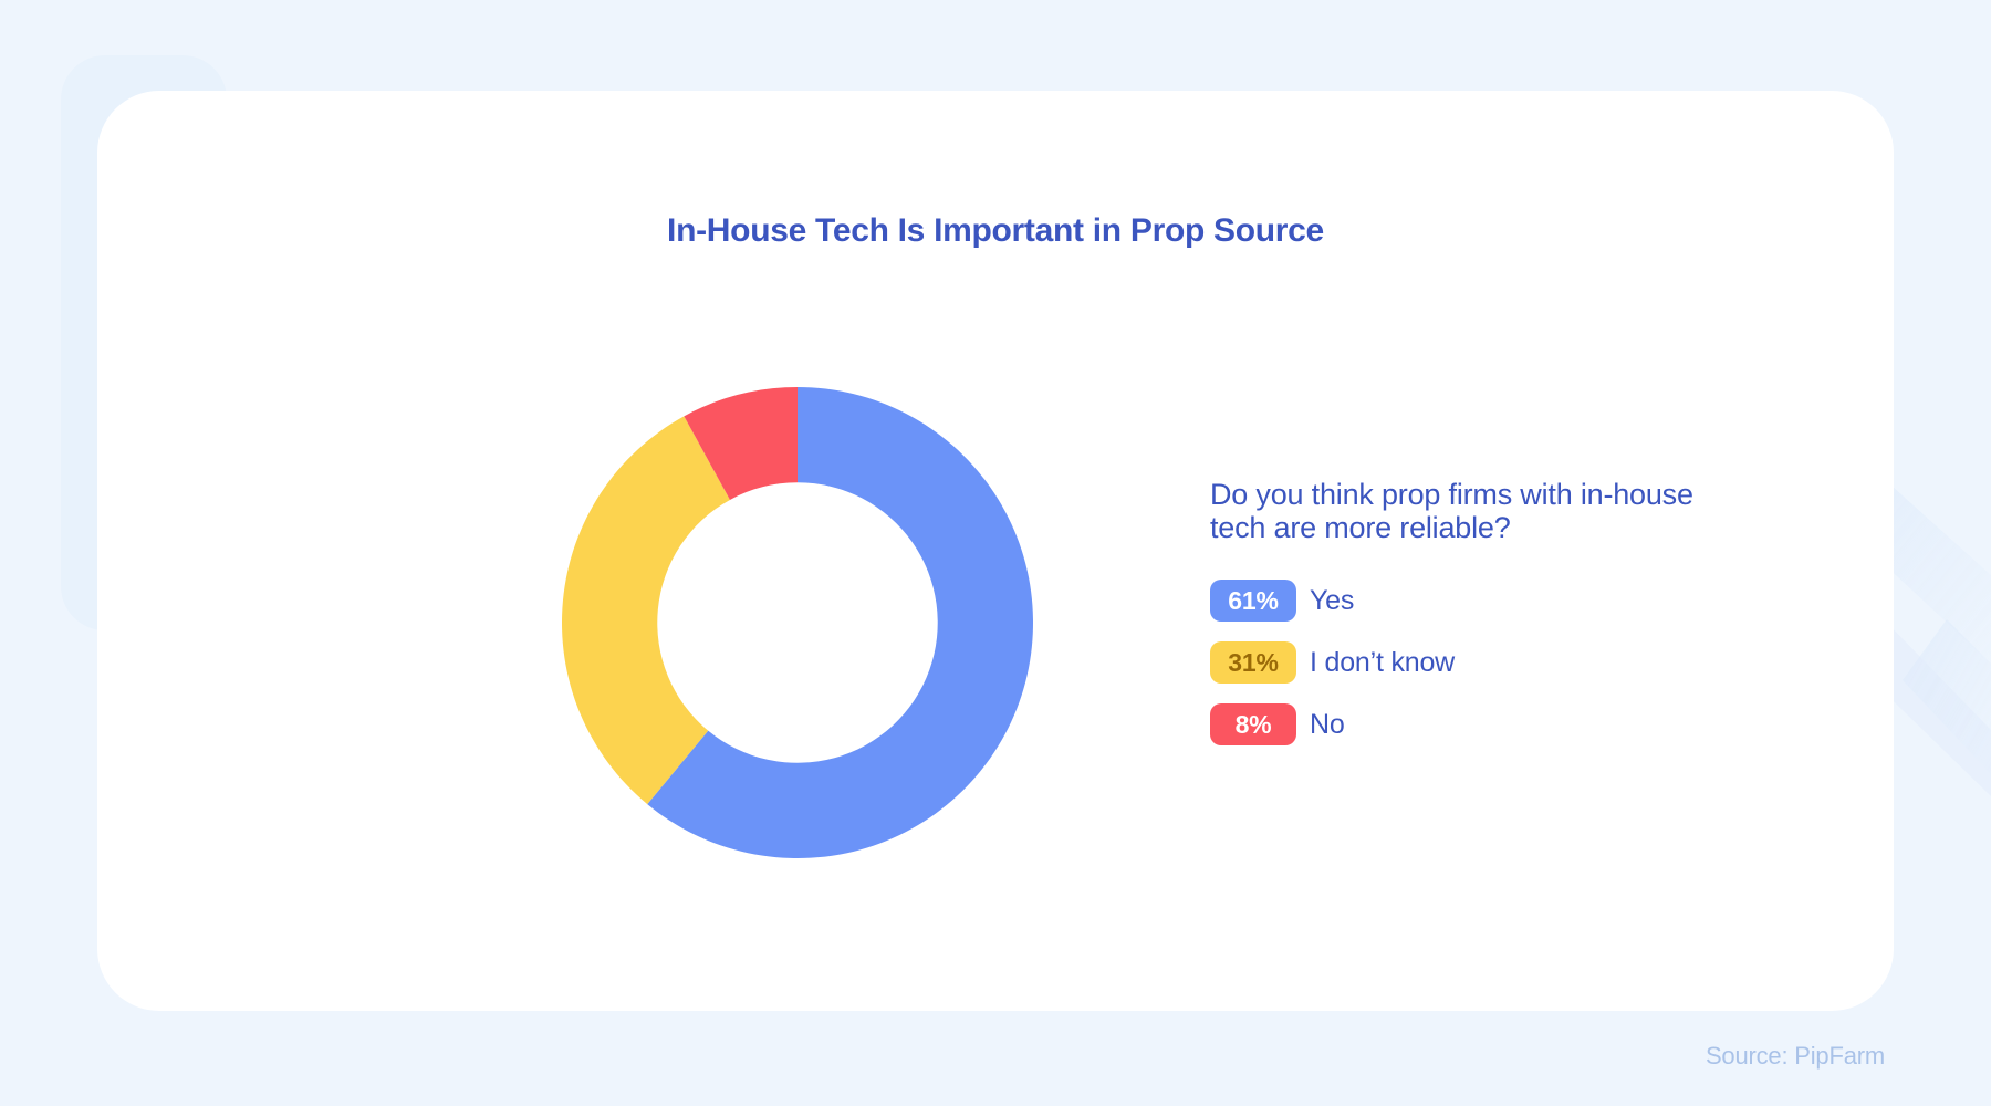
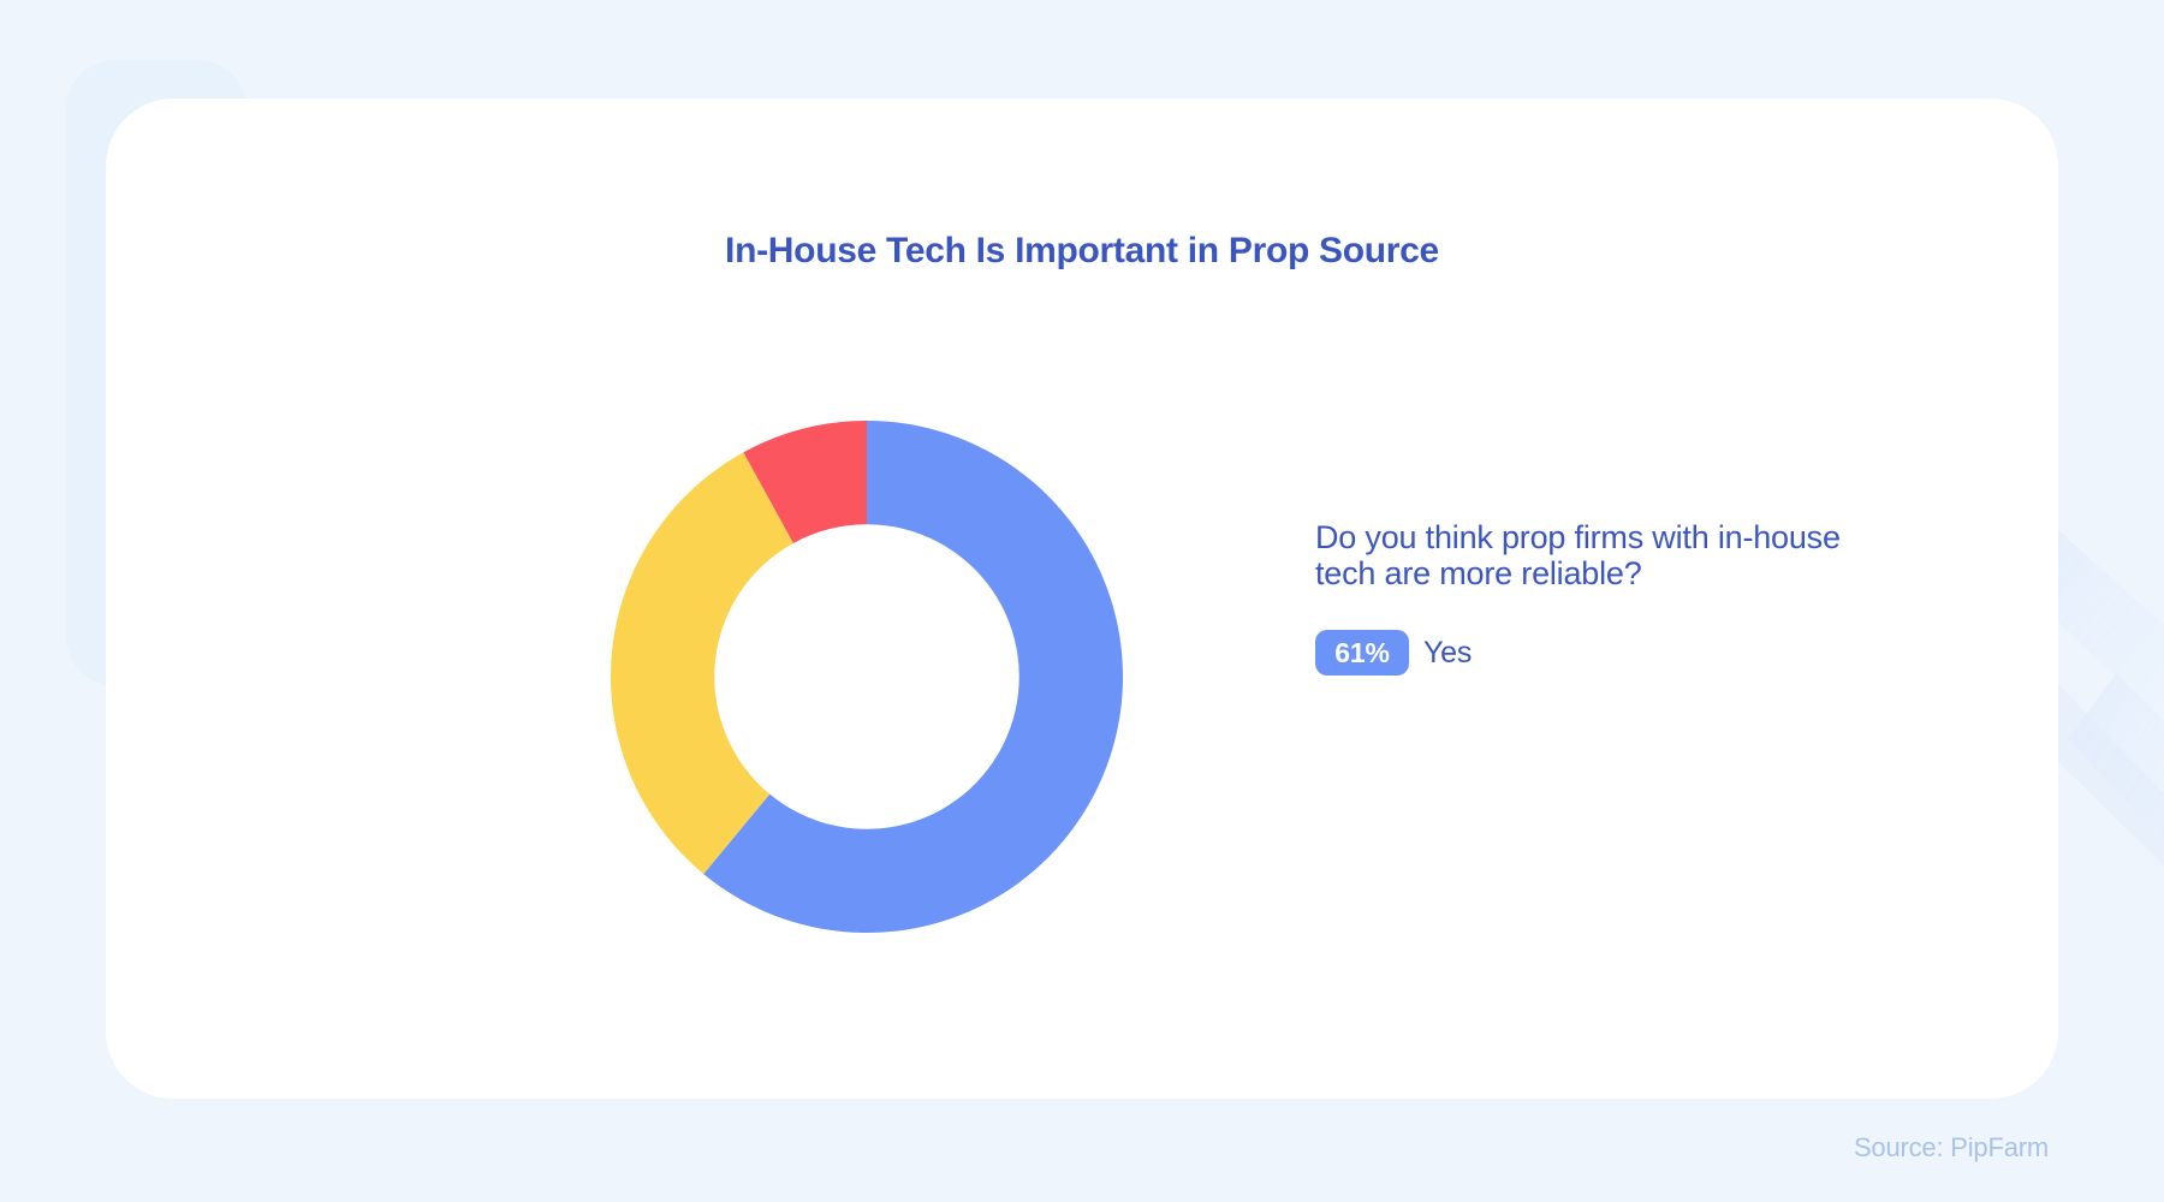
  In-House Tech Is Important in Prop Source
  Do you think prop firms with in-house tech are more reliable?
  61%
  Yes
- 31%
- I don’t know
- 8%
- No
  Source: PipFarm
